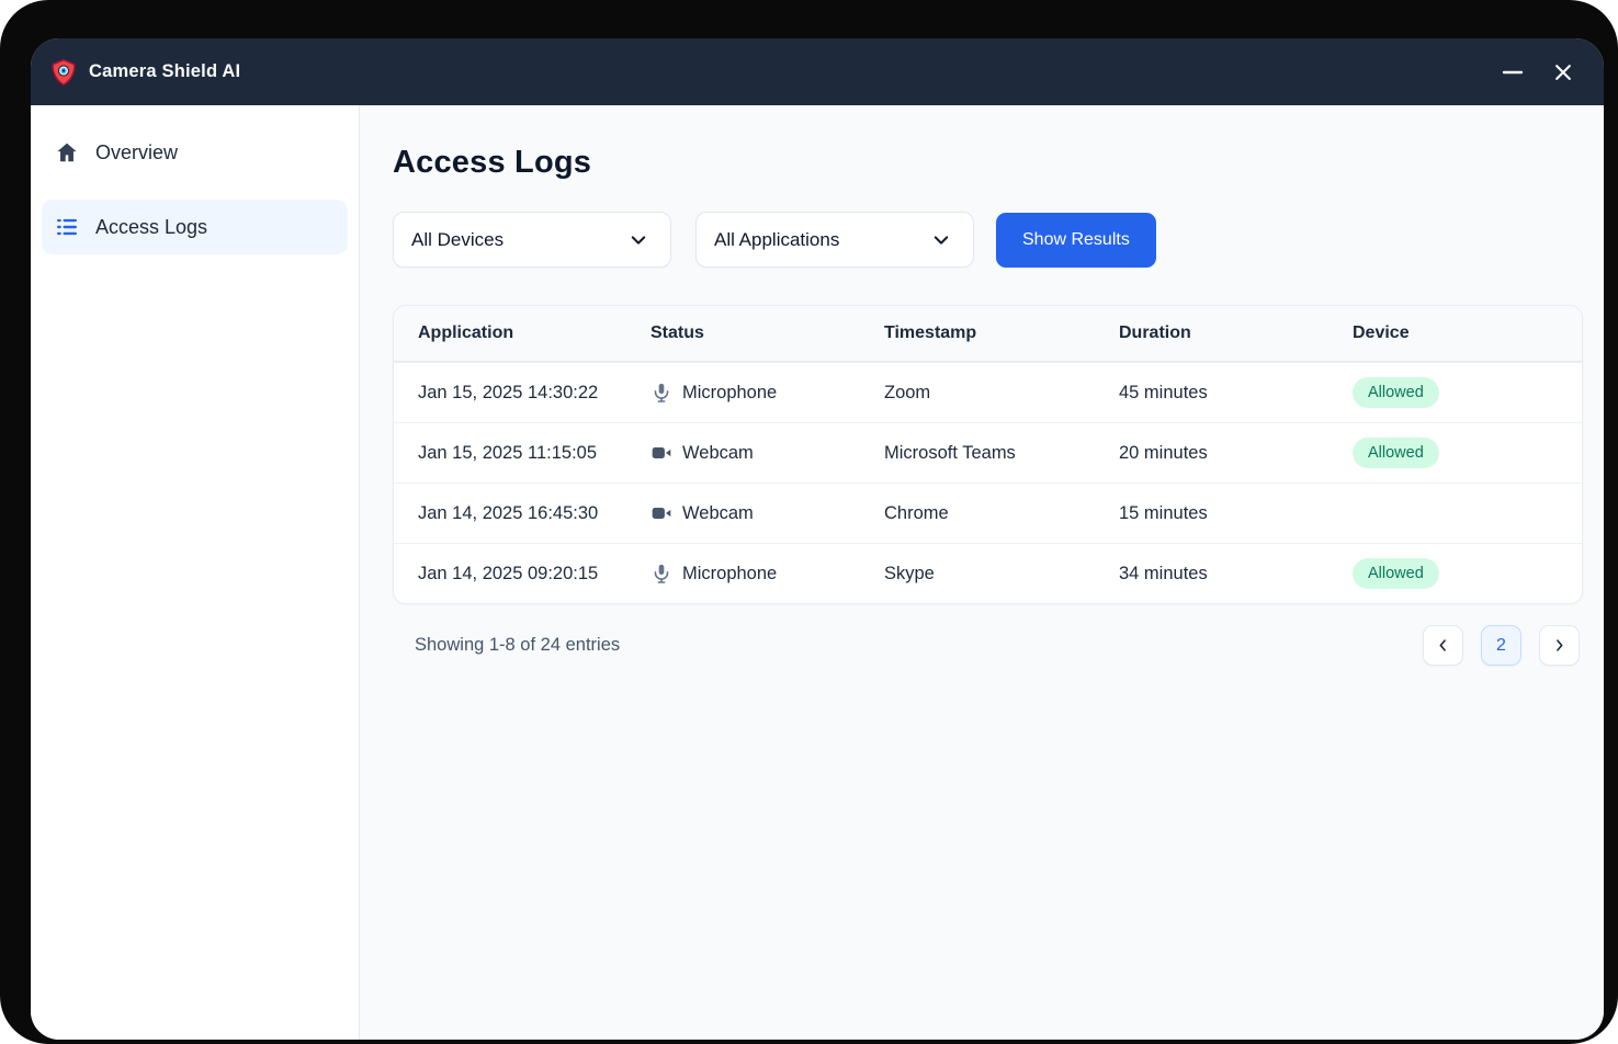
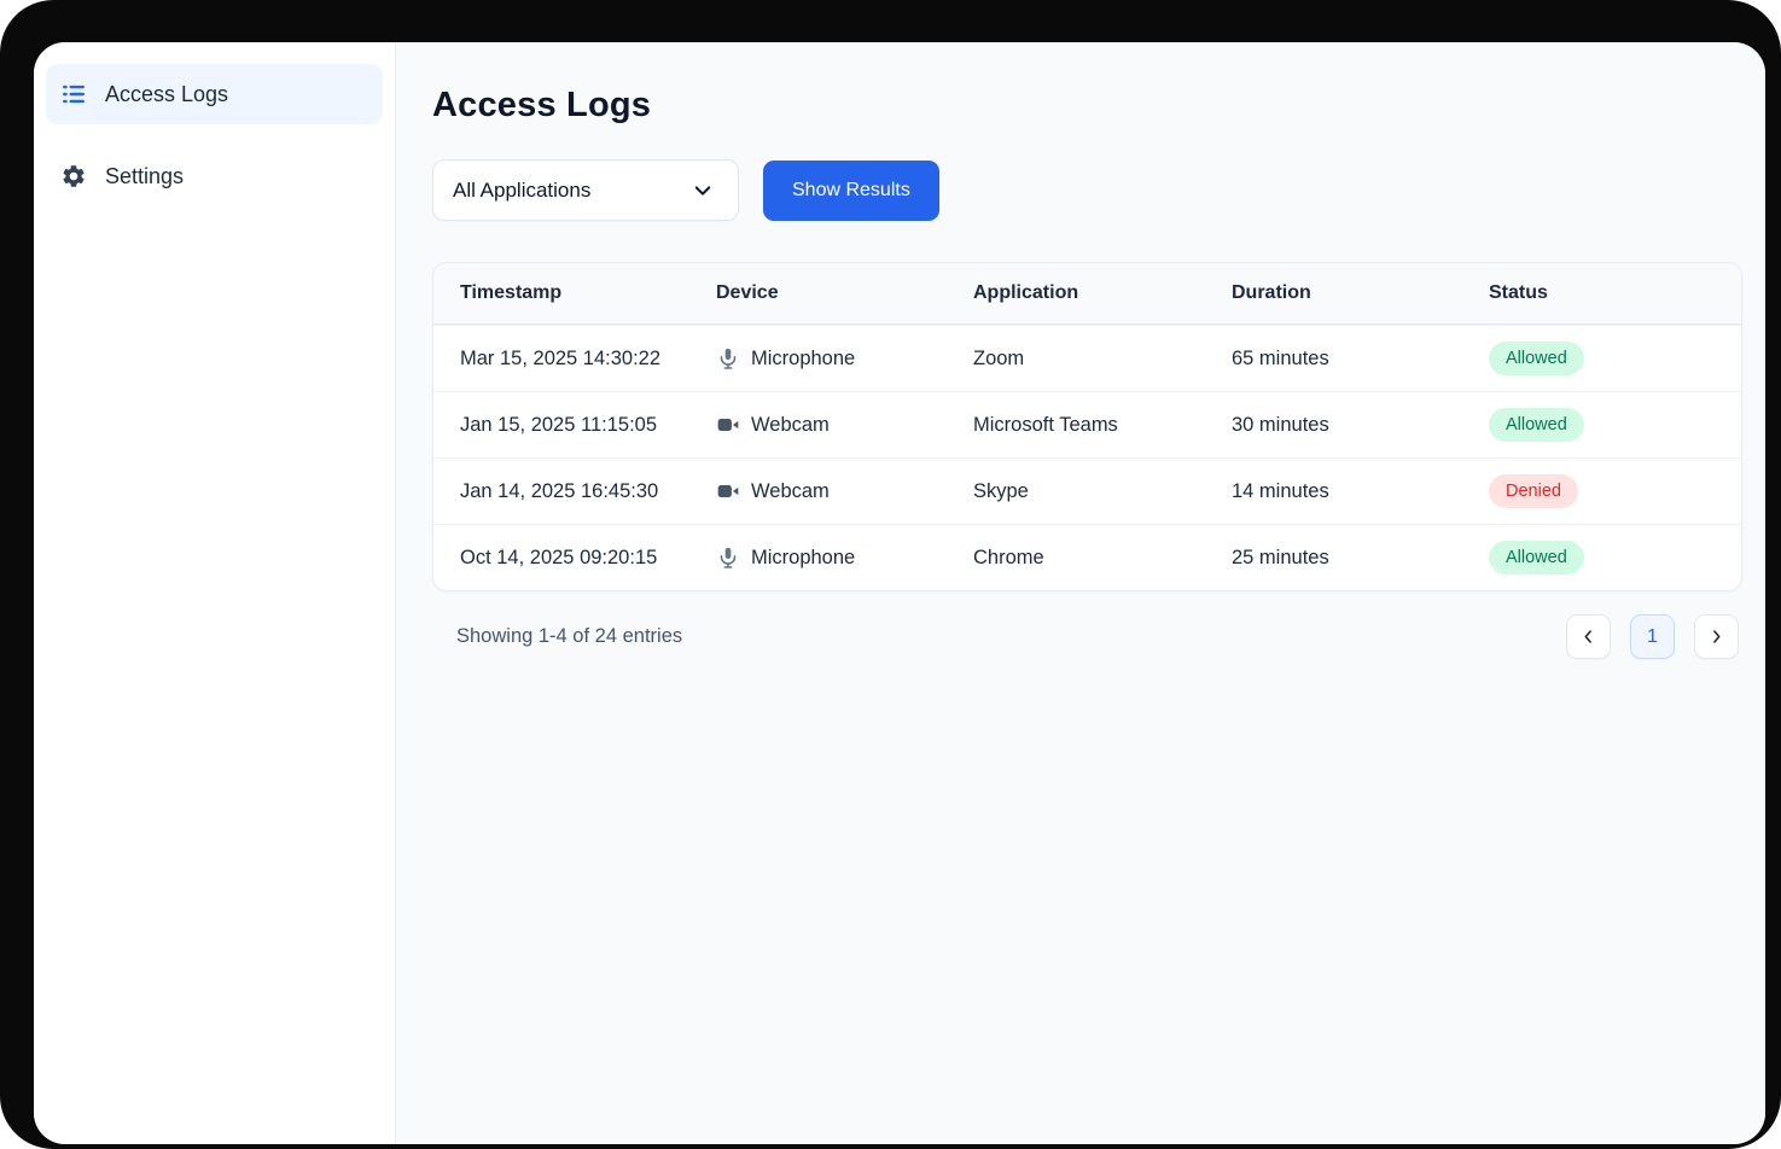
- Camera Shield AI
- Overview
  Access Logs
+ Settings
  Access Logs
- All Devices
  All Applications
  Show Results
- Application
+ Timestamp
- Status
+ Device
- Timestamp
+ Application
  Duration
- Device
+ Status
- Jan 15, 2025 14:30:22
+ Mar 15, 2025 14:30:22
  Microphone
  Zoom
- 45 minutes
+ 65 minutes
  Allowed
  Jan 15, 2025 11:15:05
  Webcam
  Microsoft Teams
- 20 minutes
+ 30 minutes
  Allowed
  Jan 14, 2025 16:45:30
  Webcam
- Chrome
+ Skype
- 15 minutes
+ 14 minutes
+ Denied
- Jan 14, 2025 09:20:15
+ Oct 14, 2025 09:20:15
  Microphone
- Skype
+ Chrome
- 34 minutes
+ 25 minutes
  Allowed
- Showing 1-8 of 24 entries
+ Showing 1-4 of 24 entries
- 2
+ 1
